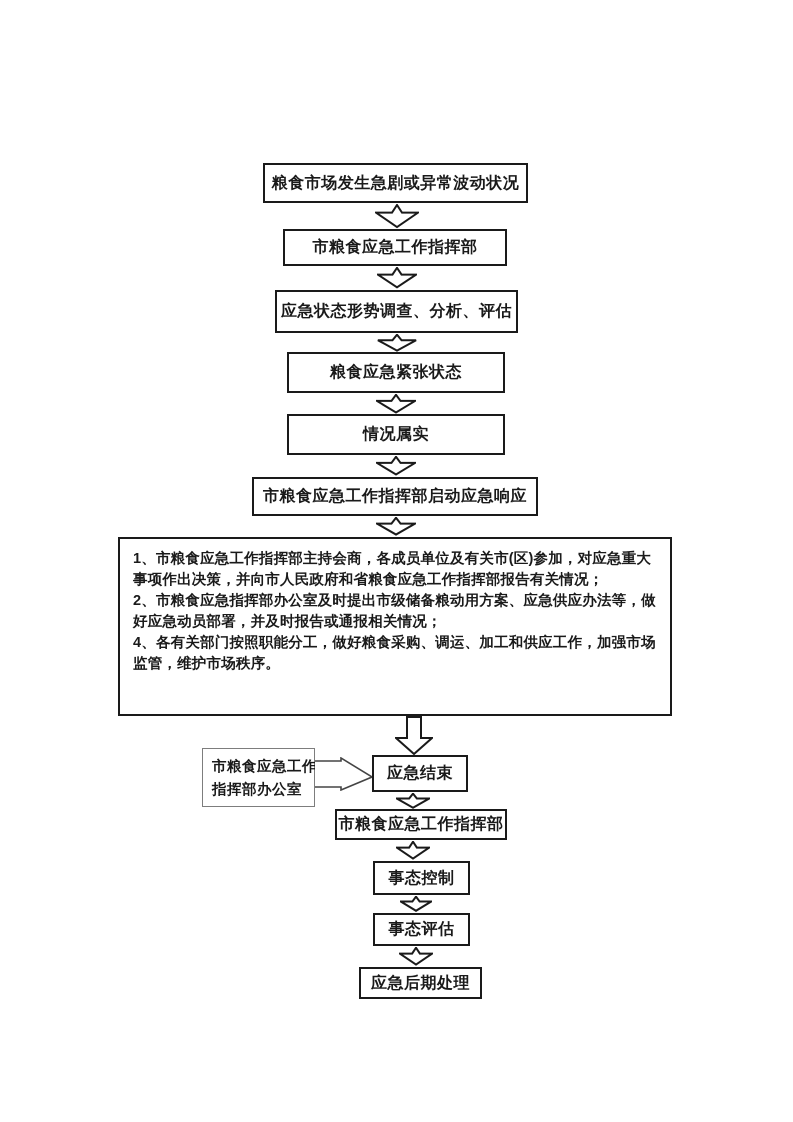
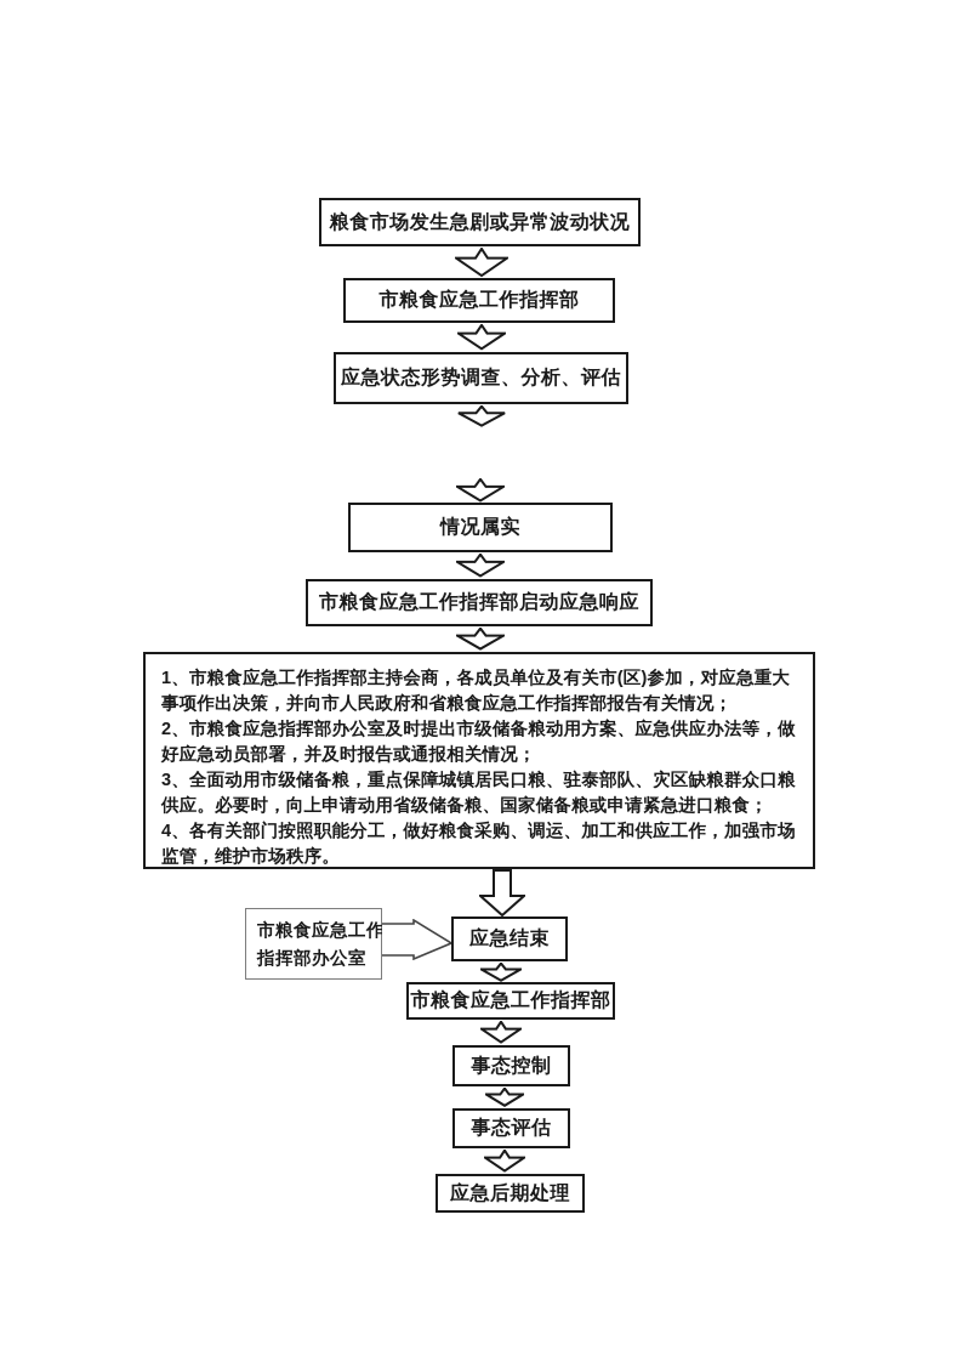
  粮食市场发生急剧或异常波动状况
  市粮食应急工作指挥部
  应急状态形势调查、分析、评估
- 粮食应急紧张状态
  情况属实
  市粮食应急工作指挥部启动应急响应
  1、市粮食应急工作指挥部主持会商，各成员单位及有关市(区)参加，对应急重大事项作出决策，并向市人民政府和省粮食应急工作指挥部报告有关情况；
  2、市粮食应急指挥部办公室及时提出市级储备粮动用方案、应急供应办法等，做好应急动员部署，并及时报告或通报相关情况；
+ 3、全面动用市级储备粮，重点保障城镇居民口粮、驻泰部队、灾区缺粮群众口粮供应。必要时，向上申请动用省级储备粮、国家储备粮或申请紧急进口粮食；
  4、各有关部门按照职能分工，做好粮食采购、调运、加工和供应工作，加强市场监管，维护市场秩序。
  市粮食应急工作
  指挥部办公室
  应急结束
  市粮食应急工作指挥部
  事态控制
  事态评估
  应急后期处理
